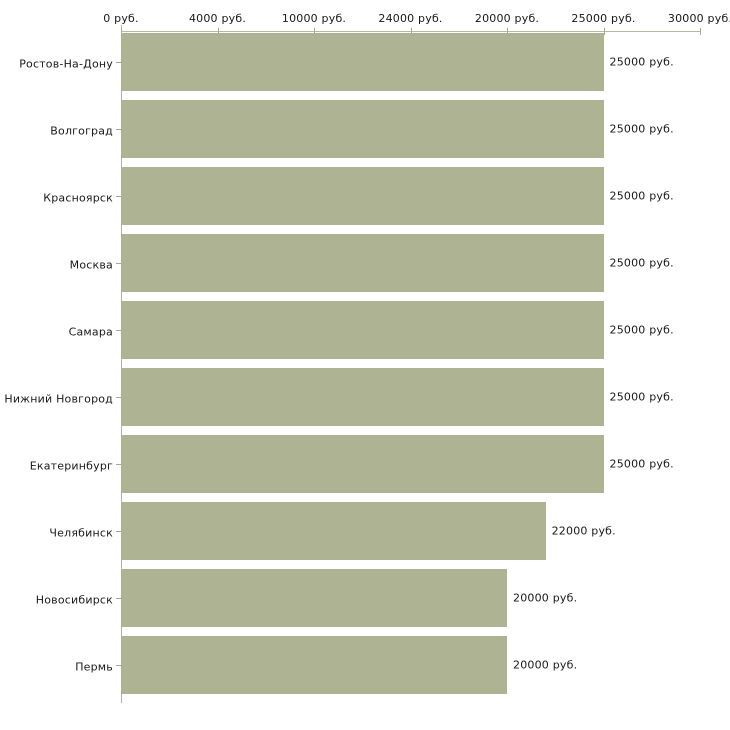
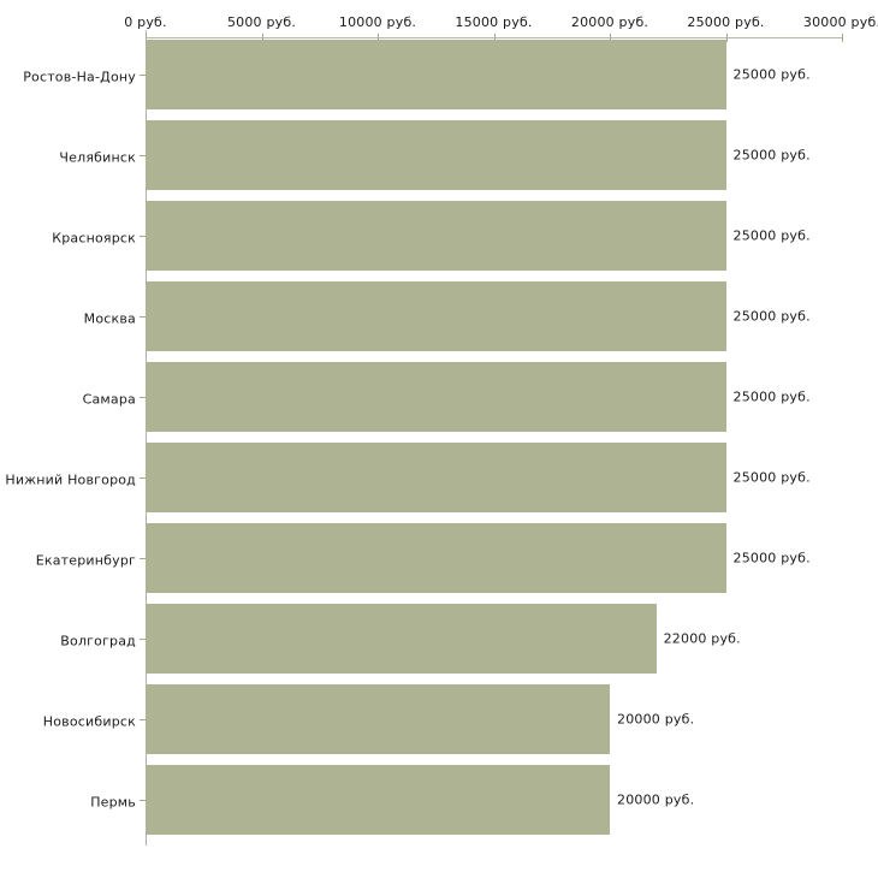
  0 руб.
- 4000 руб.
+ 5000 руб.
  10000 руб.
- 24000 руб.
+ 15000 руб.
  20000 руб.
  25000 руб.
  30000 руб
  Ростов-На-Дону
- Волгоград
+ Челябинск
  Красноярск
  Москва
  Самара
  Нижний Новгород
  Екатеринбург
- Челябинск
+ Волгоград
  Новосибирск
  Пермь
  25000 руб.
  25000 руб.
  25000 руб.
  25000 руб.
  25000 руб.
  25000 руб.
  25000 руб.
  22000 руб.
  20000 руб.
  20000 руб.
